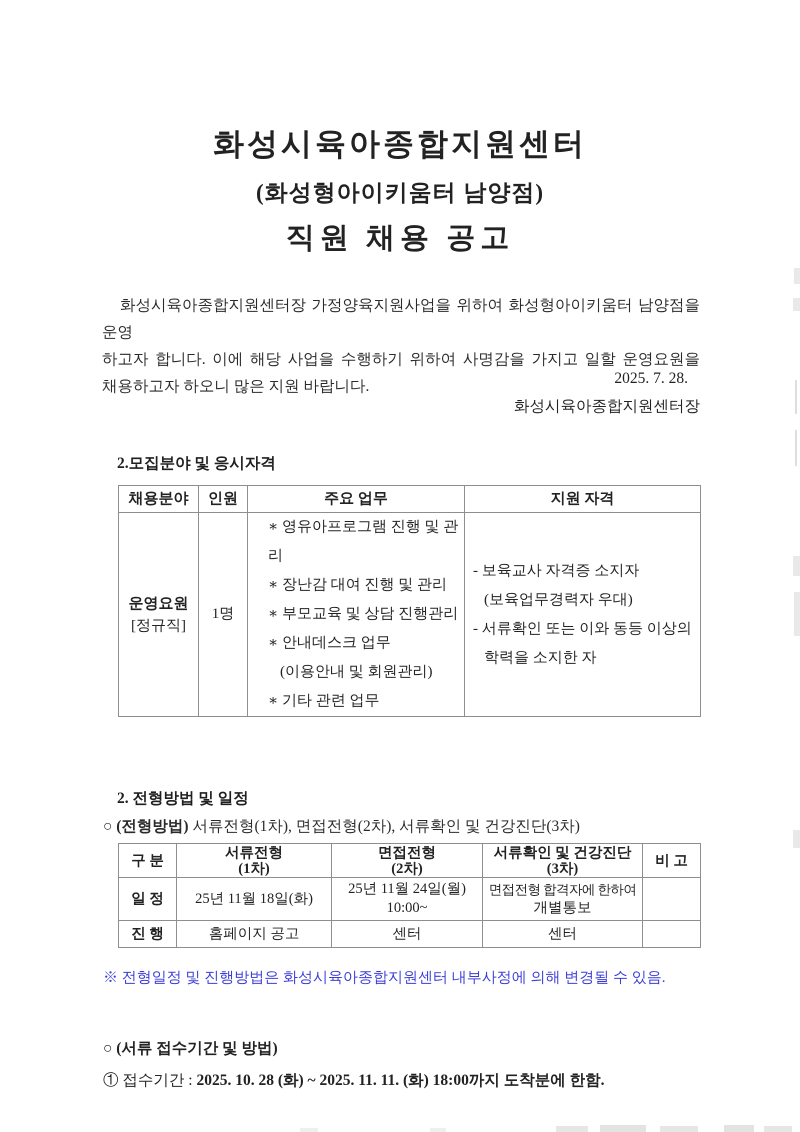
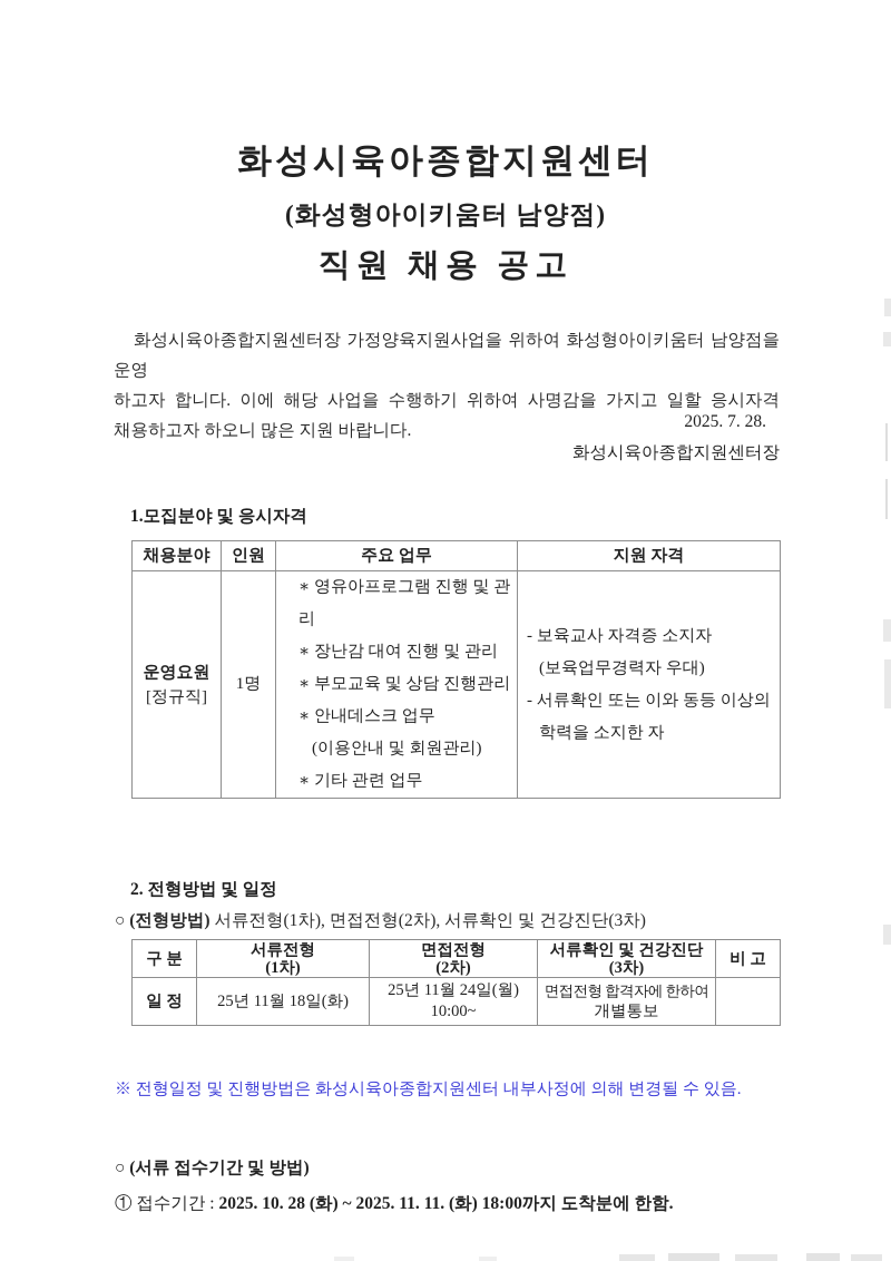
  화성시육아종합지원센터
  (화성형아이키움터 남양점)
  직원 채용 공고
  화성시육아종합지원센터장 가정양육지원사업을 위하여 화성형아이키움터 남양점을 운영
- 하고자 합니다. 이에 해당 사업을 수행하기 위하여 사명감을 가지고 일할 운영요원을
+ 하고자 합니다. 이에 해당 사업을 수행하기 위하여 사명감을 가지고 일할 응시자격
  채용하고자 하오니 많은 지원 바랍니다.
  2025. 7. 28.
  화성시육아종합지원센터장
- 2.모집분야 및 응시자격
+ 1.모집분야 및 응시자격
  채용분야	인원	주요 업무	지원 자격
  운영요원 [정규직]	1명	∗ 영유아프로그램 진행 및 관리 ∗ 장난감 대여 진행 및 관리 ∗ 부모교육 및 상담 진행관리 ∗ 안내데스크 업무 (이용안내 및 회원관리) ∗ 기타 관련 업무	- 보육교사 자격증 소지자 (보육업무경력자 우대) - 서류확인 또는 이와 동등 이상의 학력을 소지한 자
  2. 전형방법 및 일정
  ○ (전형방법) 서류전형(1차), 면접전형(2차), 서류확인 및 건강진단(3차)
  구 분	서류전형 (1차)	면접전형 (2차)	서류확인 및 건강진단 (3차)	비 고
  일 정	25년 11월 18일(화)	25년 11월 24일(월) 10:00~	면접전형 합격자에 한하여 개별통보
- 진 행	홈페이지 공고	센터	센터
  ※ 전형일정 및 진행방법은 화성시육아종합지원센터 내부사정에 의해 변경될 수 있음.
  ○ (서류 접수기간 및 방법)
  ① 접수기간 : 2025. 10. 28 (화) ~ 2025. 11. 11. (화) 18:00까지 도착분에 한함.
